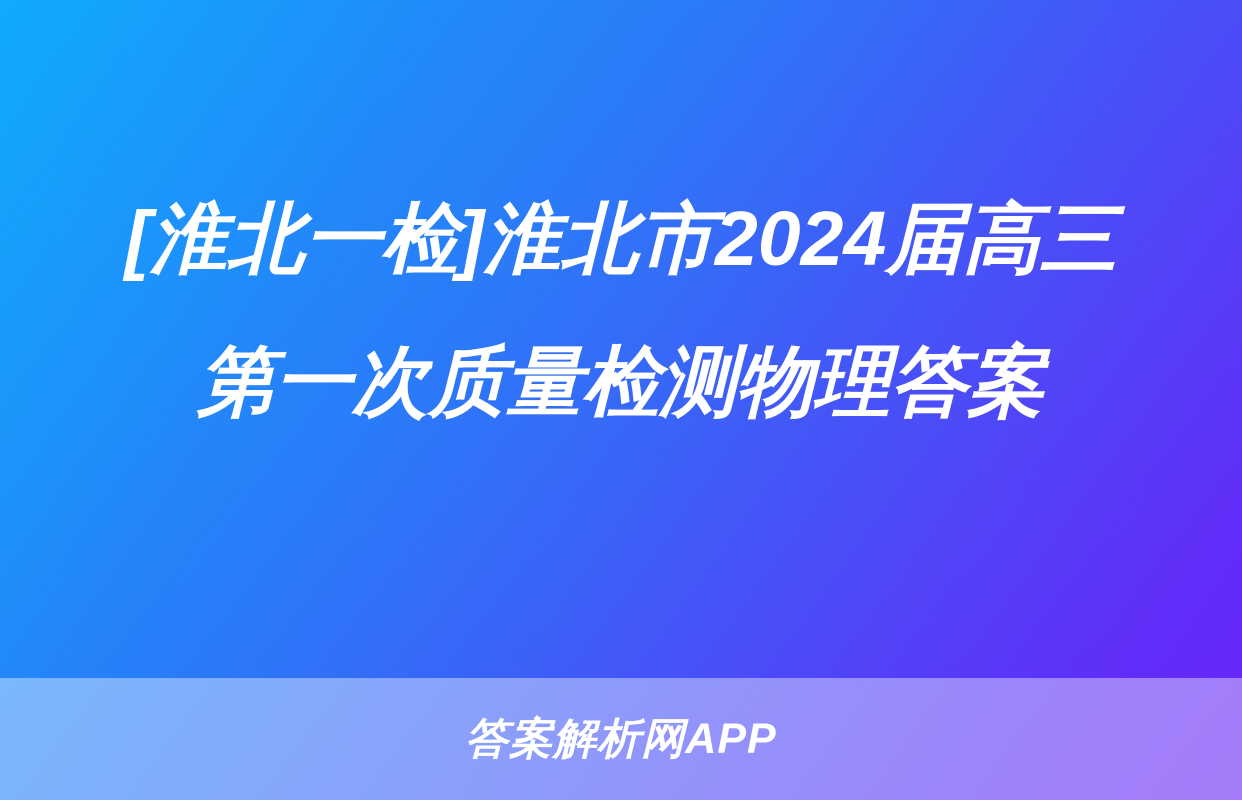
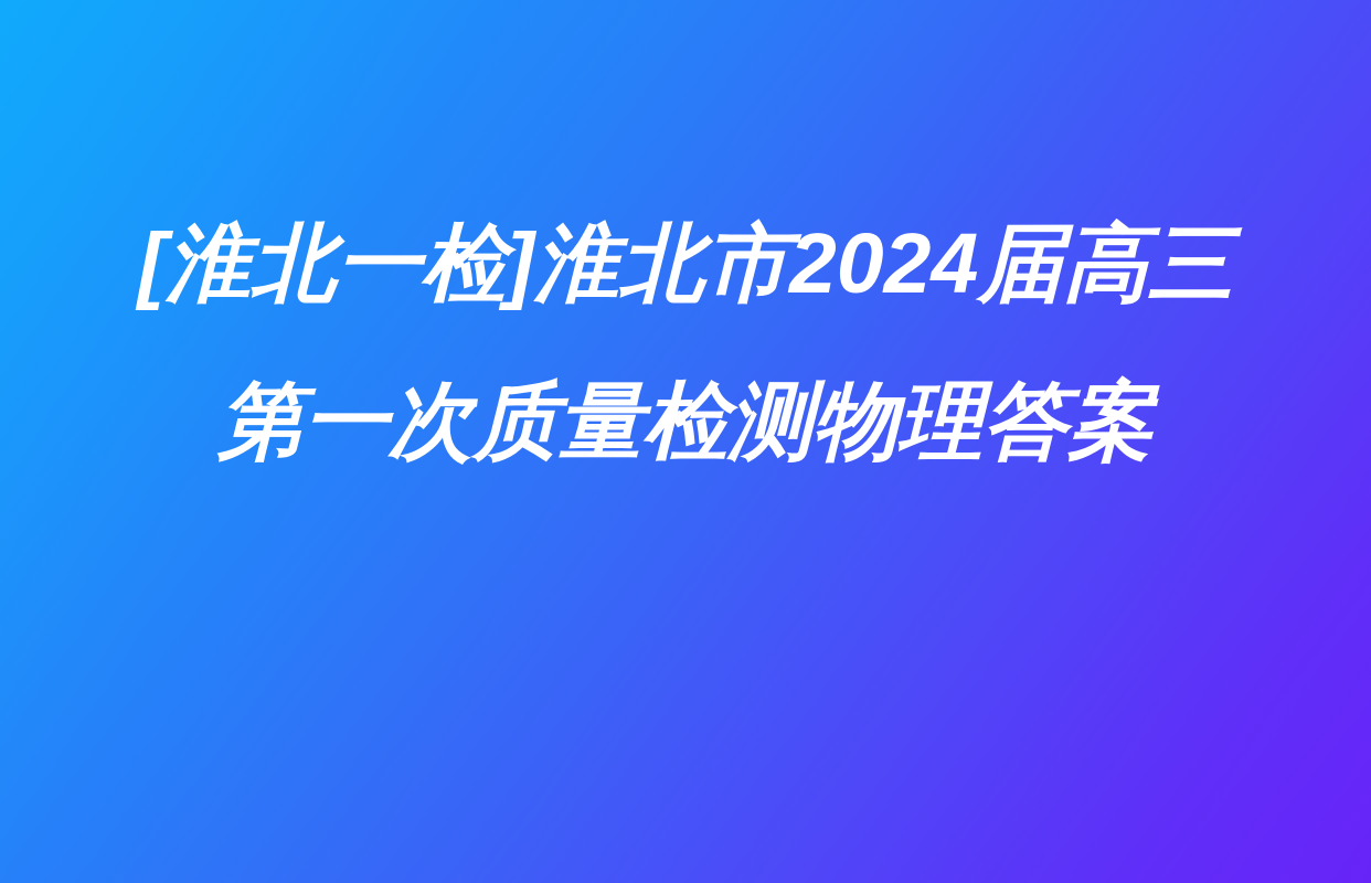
  [淮北一检]淮北市2024届高三第一次质量检测物理答案
- 答案解析网APP
